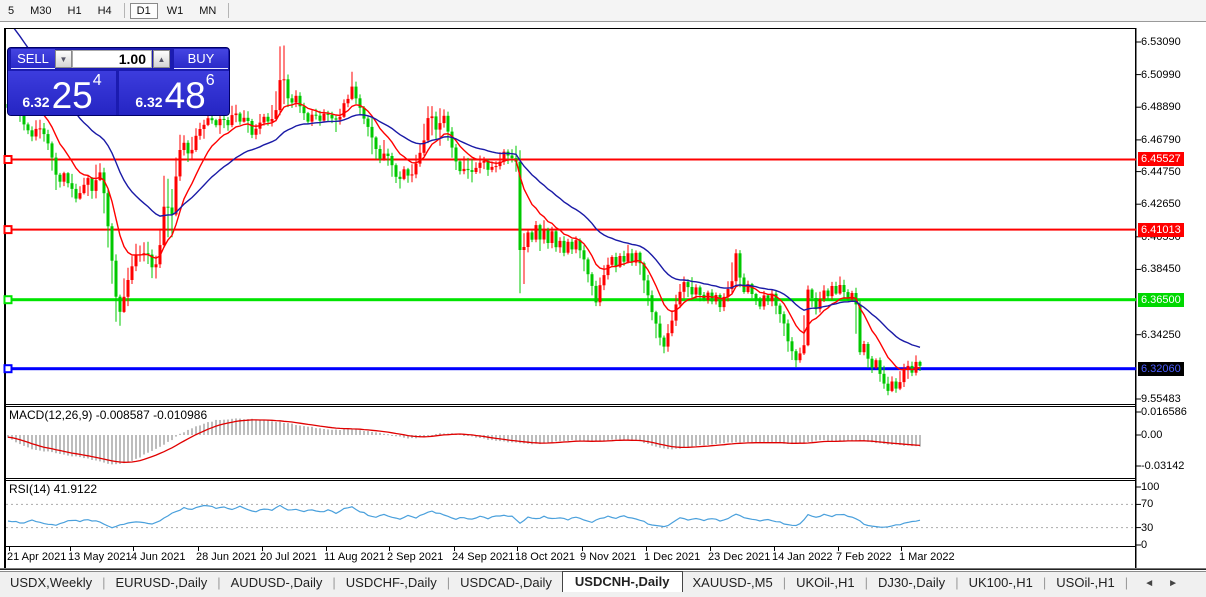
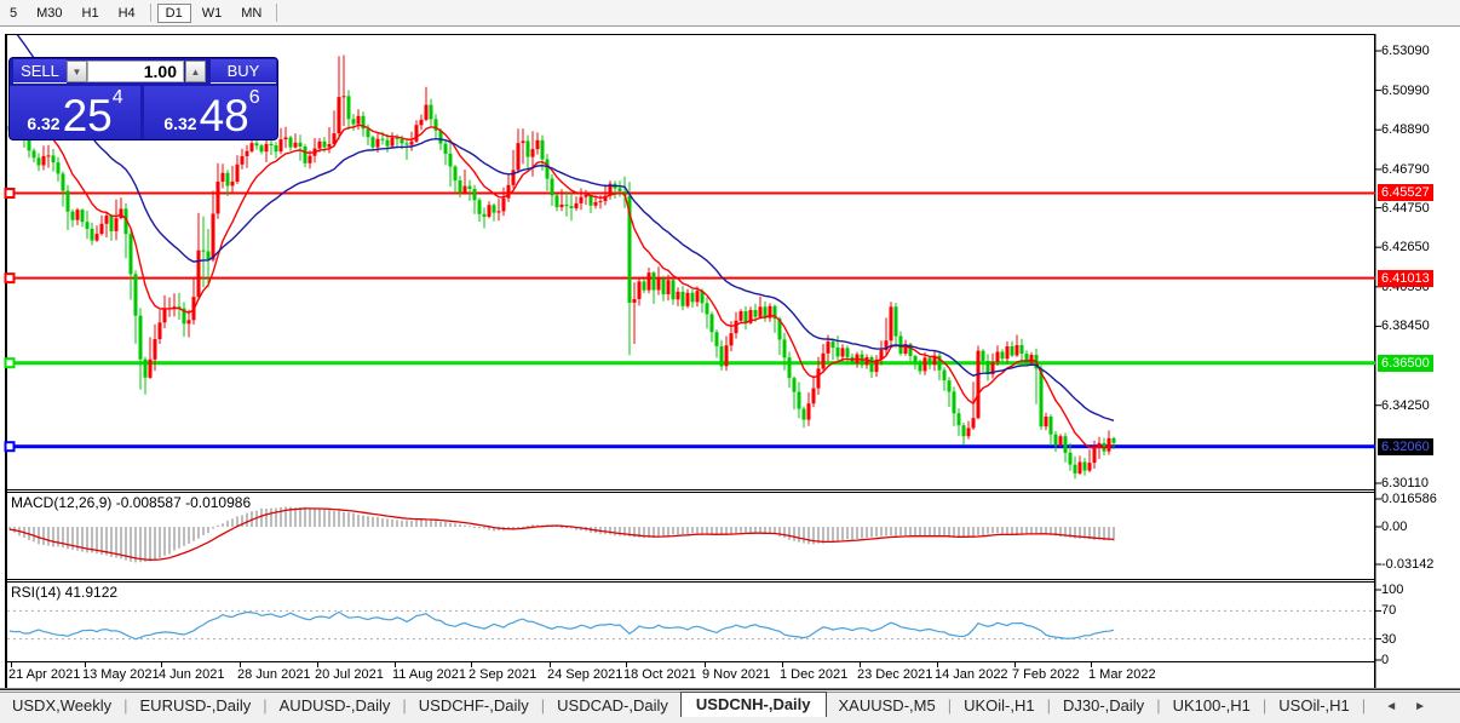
  5
  M30
  H1
  H4
  D1
  W1
  MN
  SELL
  ▼
  1.00
  ▲
  BUY
  6.32
  25
  4
  6.32
  48
  6
  MACD(12,26,9) -0.008587 -0.010986
  RSI(14) 41.9122
  6.53090
  6.50990
  6.48890
  6.46790
  6.44750
  6.42650
  6.40550
  6.38450
  6.34250
- 9.55483
+ 6.30110
  6.45527
  6.41013
  6.36500
  6.32060
  0.016586
  0.00
  -0.03142
  100
  70
  30
  0
  21 Apr 2021
  13 May 2021
  4 Jun 2021
  28 Jun 2021
  20 Jul 2021
  11 Aug 2021
  2 Sep 2021
  24 Sep 2021
  18 Oct 2021
  9 Nov 2021
  1 Dec 2021
  23 Dec 2021
  14 Jan 2022
  7 Feb 2022
  1 Mar 2022
  USDX,Weekly
  |
  EURUSD-,Daily
  |
  AUDUSD-,Daily
  |
  USDCHF-,Daily
  |
  USDCAD-,Daily
  USDCNH-,Daily
  XAUUSD-,M5
  |
  UKOil-,H1
  |
  DJ30-,Daily
  |
  UK100-,H1
  |
  USOil-,H1
  |
  ◄►
